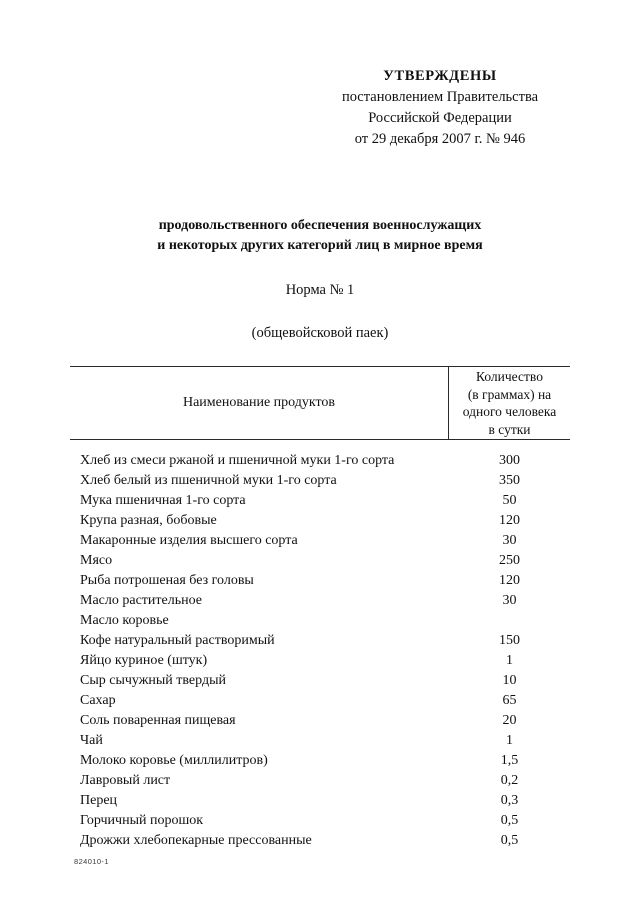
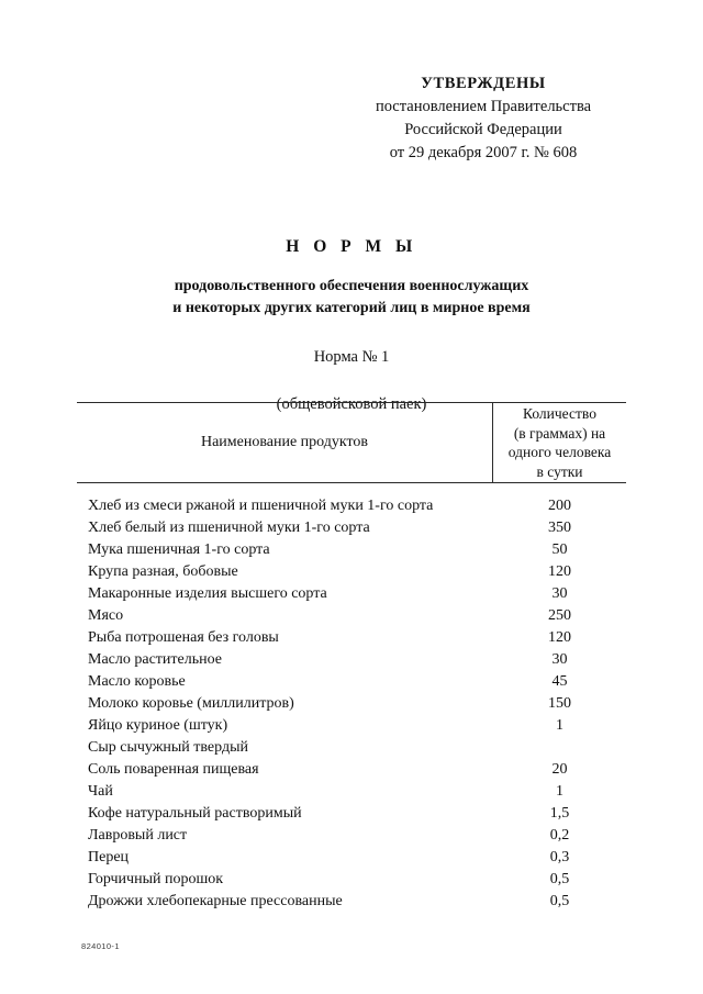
  УТВЕРЖДЕНЫ
  постановлением Правительства
  Российской Федерации
- от 29 декабря 2007 г. № 946
+ от 29 декабря 2007 г. № 608
+ Н О Р М Ы
  продовольственного обеспечения военнослужащих
  и некоторых других категорий лиц в мирное время
  Норма № 1
  (общевойсковой паек)
  Наименование продуктов
  Количество
  (в граммах) на
  одного человека
  в сутки
  Хлеб из смеси ржаной и пшеничной муки 1-го сорта
- 300
+ 200
  Хлеб белый из пшеничной муки 1-го сорта
  350
  Мука пшеничная 1-го сорта
  50
  Крупа разная, бобовые
  120
  Макаронные изделия высшего сорта
  30
  Мясо
  250
  Рыба потрошеная без головы
  120
  Масло растительное
  30
  Масло коровье
+ 45
- Кофе натуральный растворимый
+ Молоко коровье (миллилитров)
  150
  Яйцо куриное (штук)
  1
  Сыр сычужный твердый
- 10
- Сахар
- 65
  Соль поваренная пищевая
  20
  Чай
  1
- Молоко коровье (миллилитров)
+ Кофе натуральный растворимый
  1,5
  Лавровый лист
  0,2
  Перец
  0,3
  Горчичный порошок
  0,5
  Дрожжи хлебопекарные прессованные
  0,5
  824010-1
